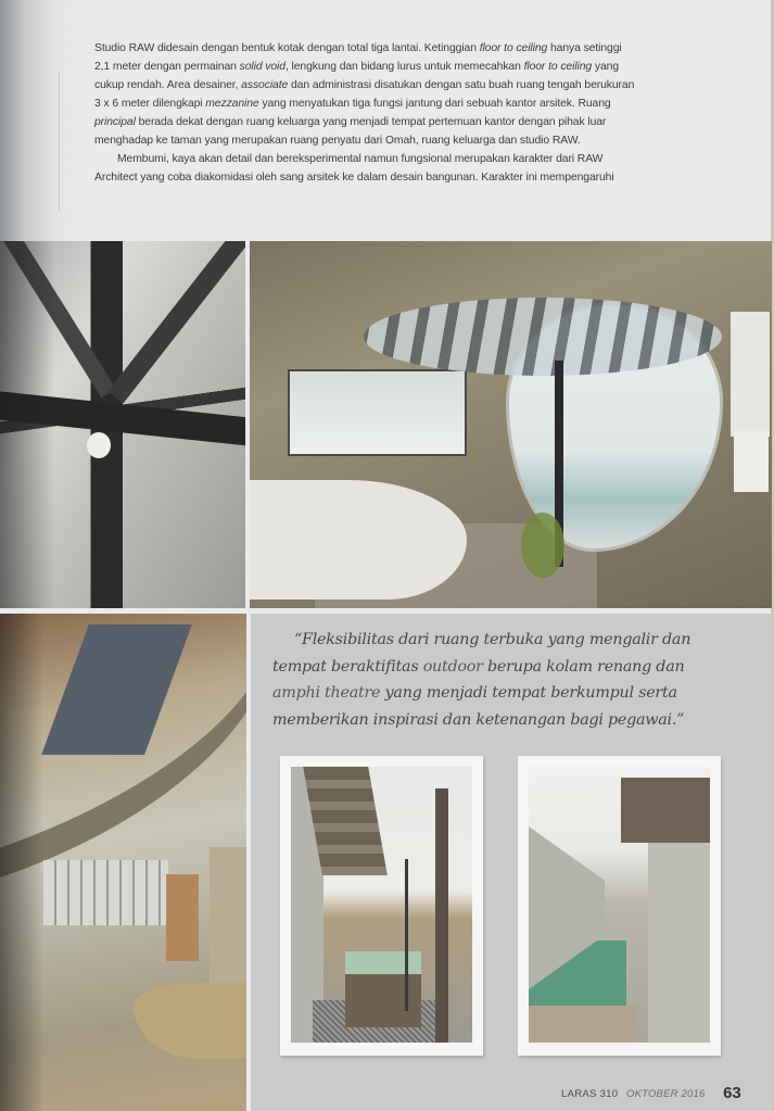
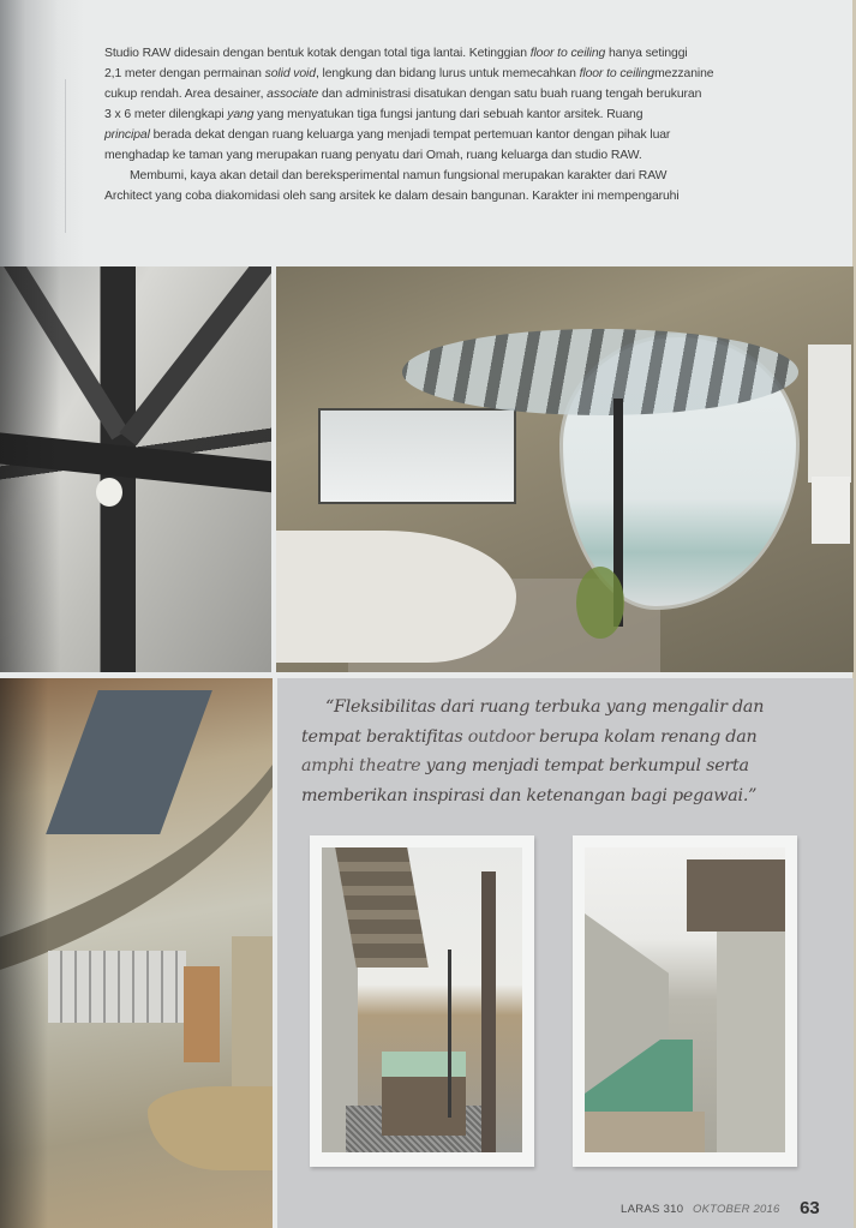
  Studio RAW didesain dengan bentuk kotak dengan total tiga lantai. Ketinggian floor to ceiling hanya setinggi
- 2,1 meter dengan permainan solid void, lengkung dan bidang lurus untuk memecahkan floor to ceiling yang
+ 2,1 meter dengan permainan solid void, lengkung dan bidang lurus untuk memecahkan floor to ceilingmezzanine
  cukup rendah. Area desainer, associate dan administrasi disatukan dengan satu buah ruang tengah berukuran
- 3 x 6 meter dilengkapi mezzanine yang menyatukan tiga fungsi jantung dari sebuah kantor arsitek. Ruang
+ 3 x 6 meter dilengkapi yang yang menyatukan tiga fungsi jantung dari sebuah kantor arsitek. Ruang
  principal berada dekat dengan ruang keluarga yang menjadi tempat pertemuan kantor dengan pihak luar
  menghadap ke taman yang merupakan ruang penyatu dari Omah, ruang keluarga dan studio RAW.
  Membumi, kaya akan detail dan bereksperimental namun fungsional merupakan karakter dari RAW
  Architect yang coba diakomidasi oleh sang arsitek ke dalam desain bangunan. Karakter ini mempengaruhi
  “Fleksibilitas dari ruang terbuka yang mengalir dan
  tempat beraktifitas outdoor berupa kolam renang dan
  amphi theatre yang menjadi tempat berkumpul serta
  memberikan inspirasi dan ketenangan bagi pegawai.”
  LARAS 310 OKTOBER 2016 63
